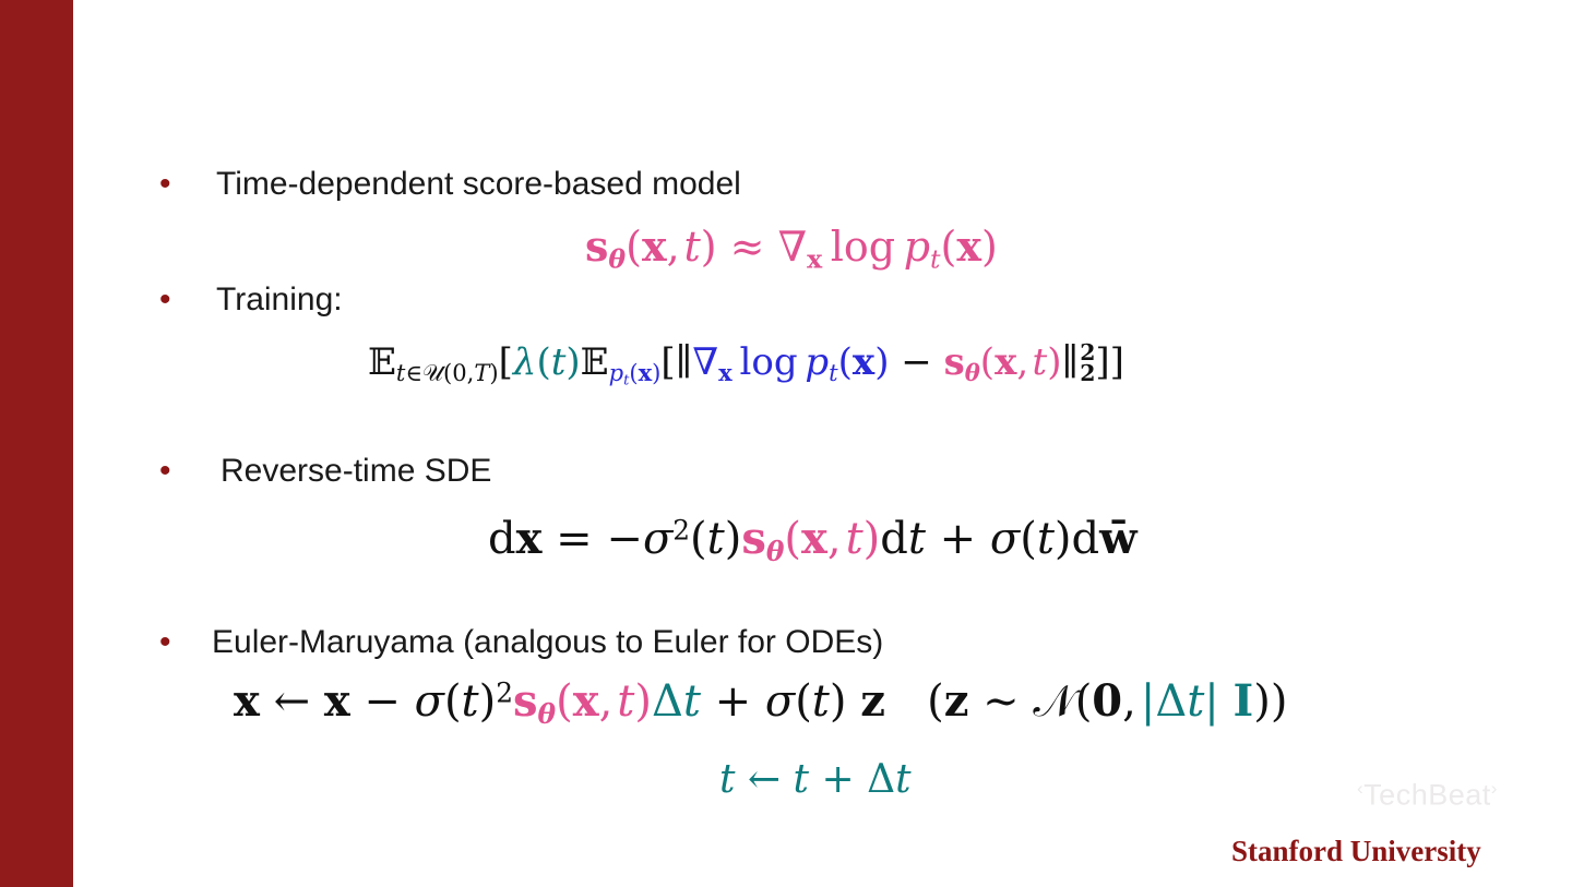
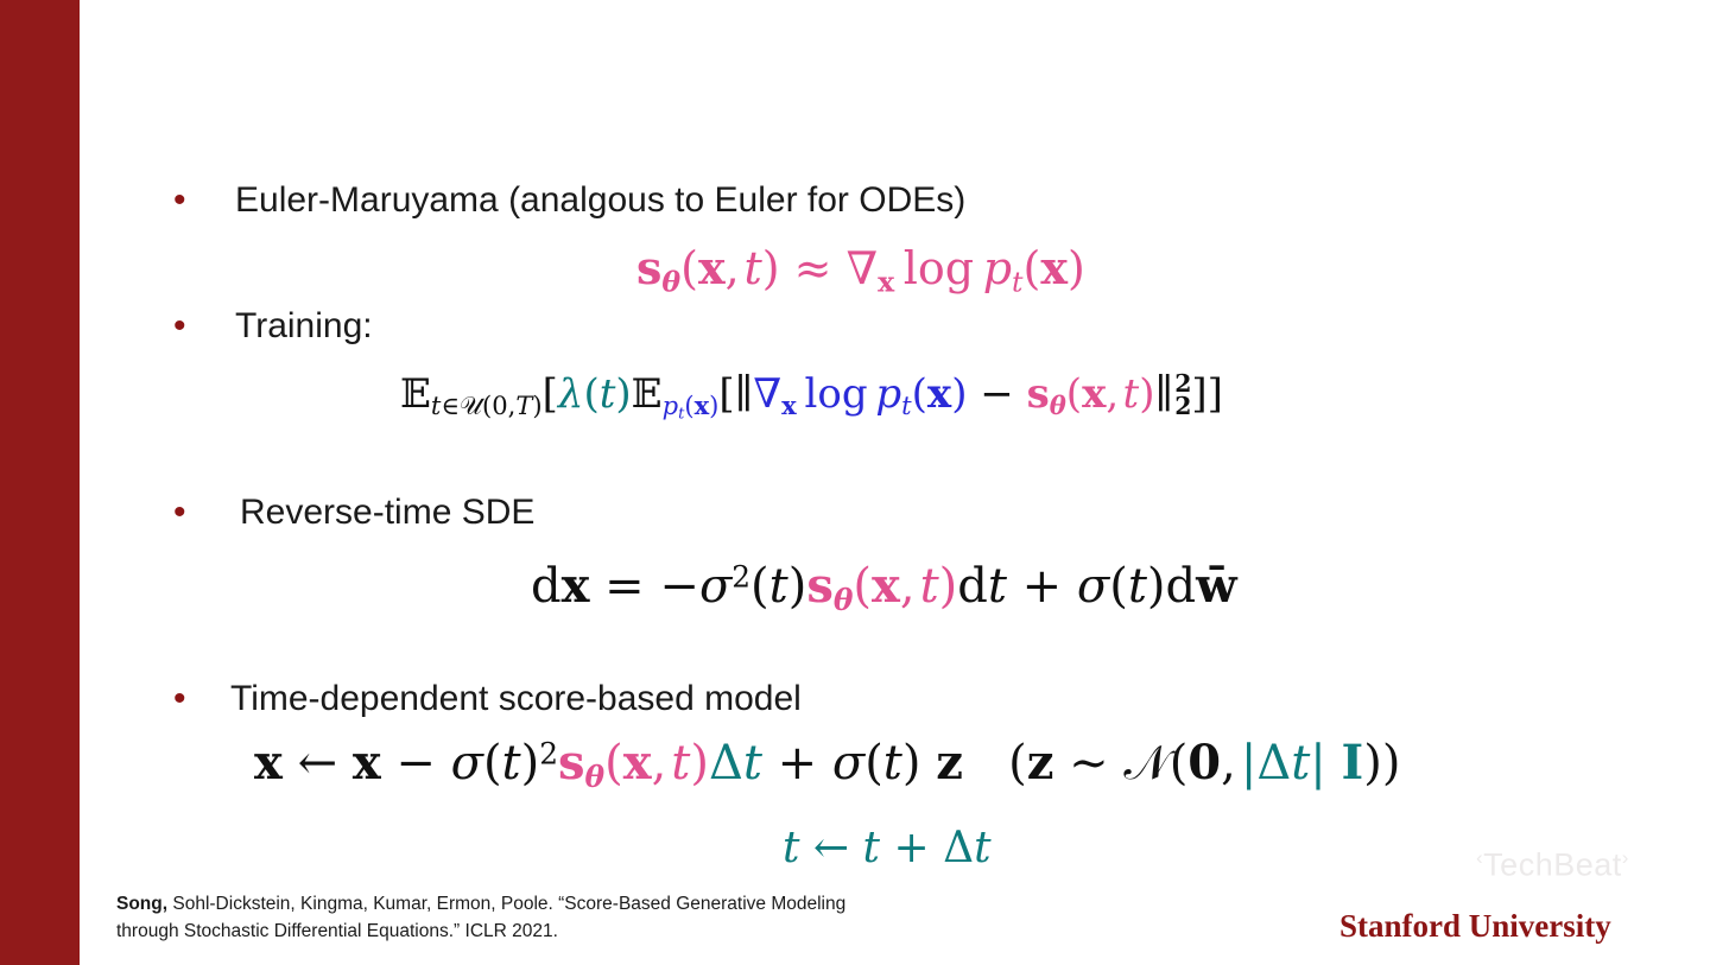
  •
- Time-dependent score-based model
+ Euler-Maruyama (analgous to Euler for ODEs)
  sθ(x, t) ≈ ∇x log pt(x)
  •
  Training:
  𝔼t∈𝒰(0,T)[λ(t)𝔼pt(x)[∥∇x log pt(x) − sθ(x, t)∥
  2
  2
  ]]
  •
  Reverse-time SDE
  dx = −σ2(t)sθ(x, t)dt + σ(t)dw̄
  •
- Euler-Maruyama (analgous to Euler for ODEs)
+ Time-dependent score-based model
  x ← x − σ(t)2sθ(x, t)Δt + σ(t) z (z ∼ 𝒩(0, |Δt| I))
  t ← t + Δt
+ Song, Sohl-Dickstein, Kingma, Kumar, Ermon, Poole. “Score-Based Generative Modeling
+ through Stochastic Differential Equations.” ICLR 2021.
  Stanford University
